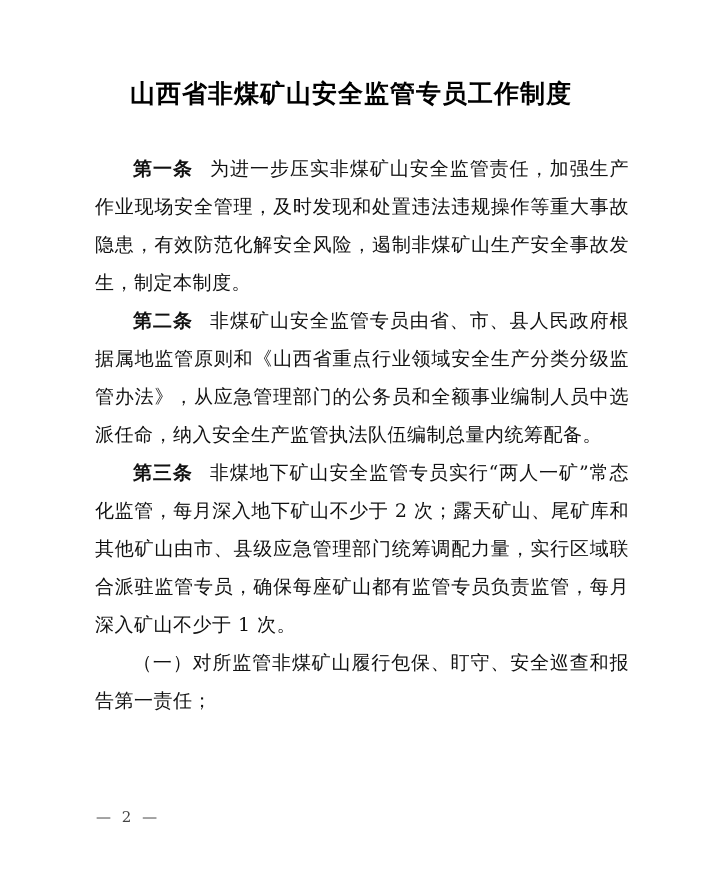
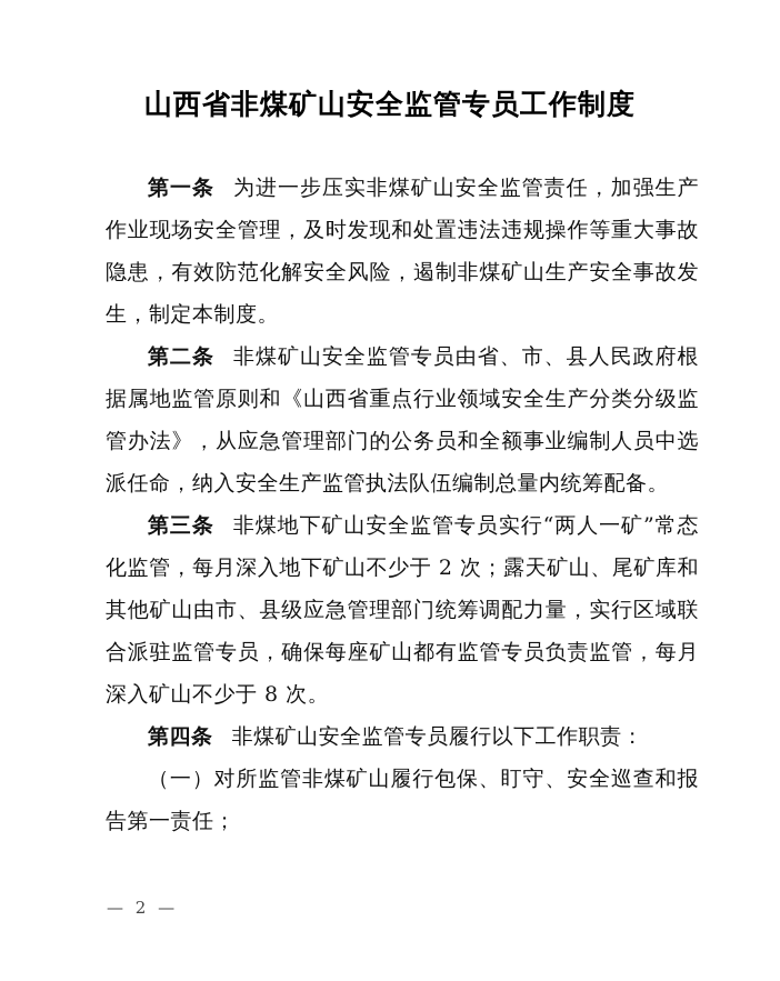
  山西省非煤矿山安全监管专员工作制度
  第一条 为进一步压实非煤矿山安全监管责任，加强生产作业现场安全管理，及时发现和处置违法违规操作等重大事故隐患，有效防范化解安全风险，遏制非煤矿山生产安全事故发生，制定本制度。
  第二条 非煤矿山安全监管专员由省、市、县人民政府根据属地监管原则和《山西省重点行业领域安全生产分类分级监管办法》，从应急管理部门的公务员和全额事业编制人员中选派任命，纳入安全生产监管执法队伍编制总量内统筹配备。
- 第三条 非煤地下矿山安全监管专员实行“两人一矿”常态化监管，每月深入地下矿山不少于 2 次；露天矿山、尾矿库和其他矿山由市、县级应急管理部门统筹调配力量，实行区域联合派驻监管专员，确保每座矿山都有监管专员负责监管，每月深入矿山不少于 1 次。
+ 第三条 非煤地下矿山安全监管专员实行“两人一矿”常态化监管，每月深入地下矿山不少于 2 次；露天矿山、尾矿库和其他矿山由市、县级应急管理部门统筹调配力量，实行区域联合派驻监管专员，确保每座矿山都有监管专员负责监管，每月深入矿山不少于 8 次。
+ 第四条 非煤矿山安全监管专员履行以下工作职责：
  （一）对所监管非煤矿山履行包保、盯守、安全巡查和报告第一责任；
  — 2 —
